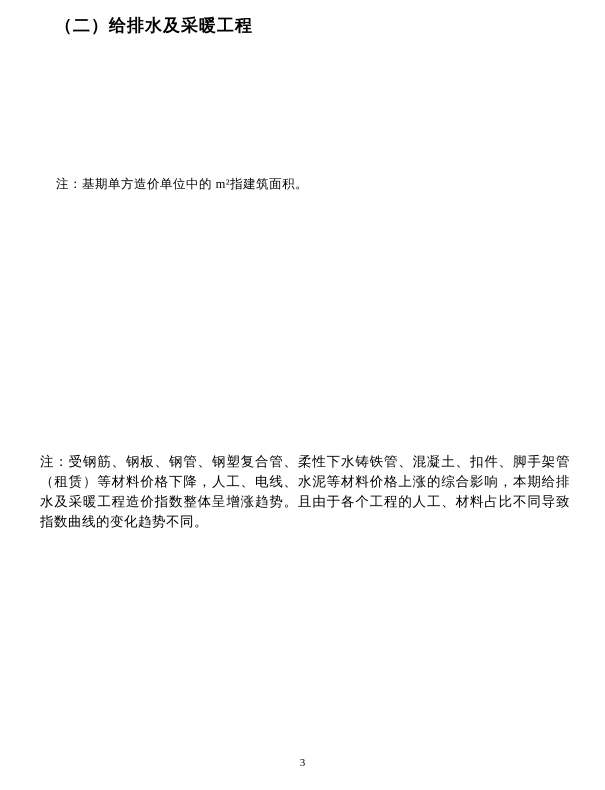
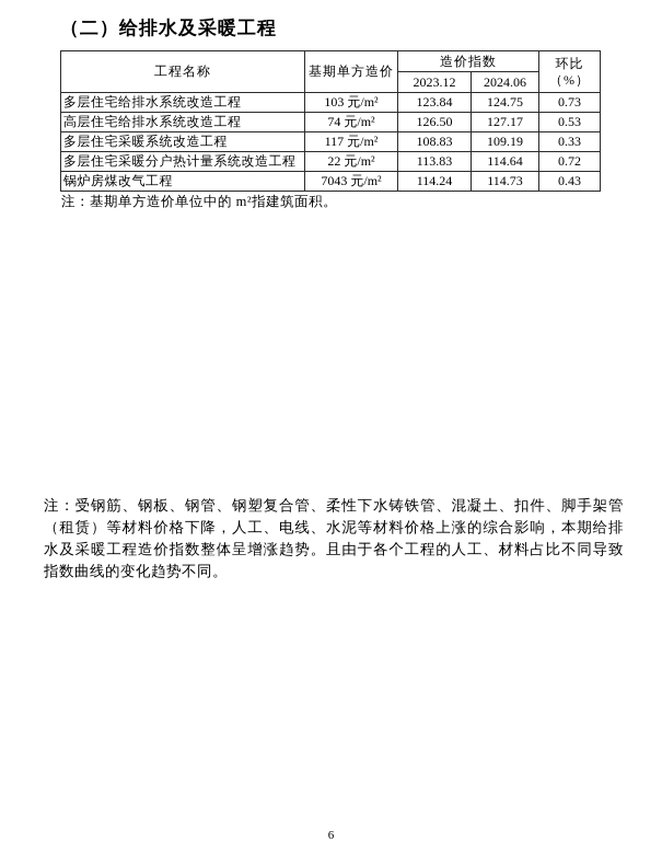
  （二）给排水及采暖工程
+ 工程名称	基期单方造价	造价指数	环比 （%）
+ 2023.12	2024.06
+ 多层住宅给排水系统改造工程	103 元/m²	123.84	124.75	0.73
+ 高层住宅给排水系统改造工程	74 元/m²	126.50	127.17	0.53
+ 多层住宅采暖系统改造工程	117 元/m²	108.83	109.19	0.33
+ 多层住宅采暖分户热计量系统改造工程	22 元/m²	113.83	114.64	0.72
+ 锅炉房煤改气工程	7043 元/m²	114.24	114.73	0.43
  注：基期单方造价单位中的 m²指建筑面积。
  注：受钢筋、钢板、钢管、钢塑复合管、柔性下水铸铁管、混凝土、扣件、脚手架管（租赁）等材料价格下降，人工、电线、水泥等材料价格上涨的综合影响，本期给排水及采暖工程造价指数整体呈增涨趋势。且由于各个工程的人工、材料占比不同导致指数曲线的变化趋势不同。
- 3
+ 6
